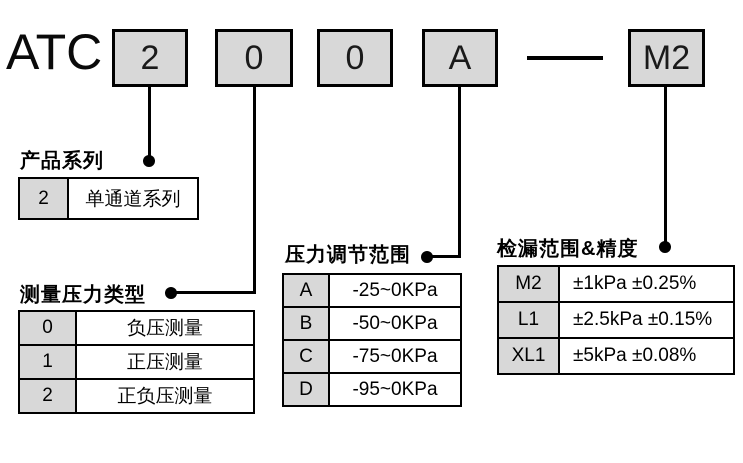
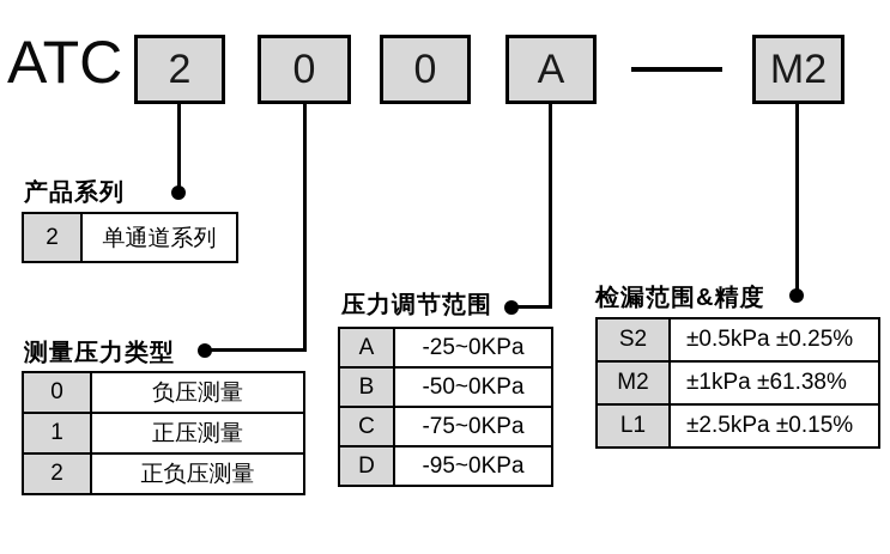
  ATC
  2
  0
  0
  A
  M2
  产品系列
  2	单通道系列
  测量压力类型
  0	负压测量
  1	正压测量
  2	正负压测量
  压力调节范围
  A	-25~0KPa
  B	-50~0KPa
  C	-75~0KPa
  D	-95~0KPa
  检漏范围&精度
+ S2	±0.5kPa ±0.25%
- M2	±1kPa ±0.25%
+ M2	±1kPa ±61.38%
  L1	±2.5kPa ±0.15%
- XL1	±5kPa ±0.08%
